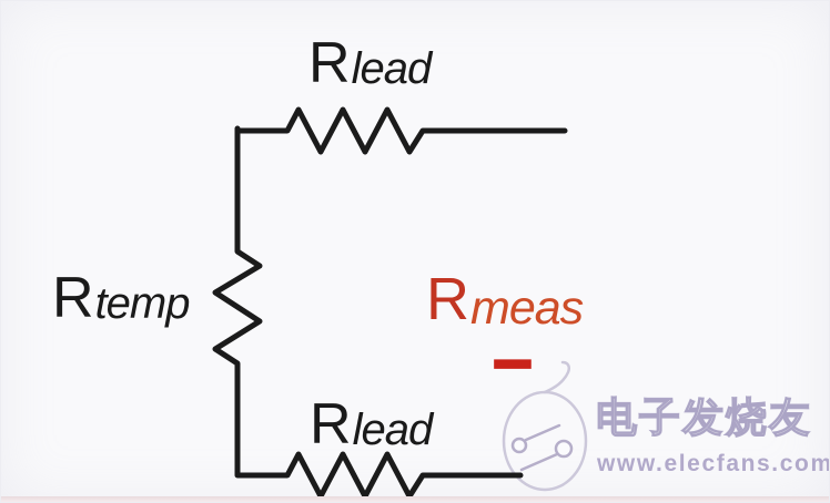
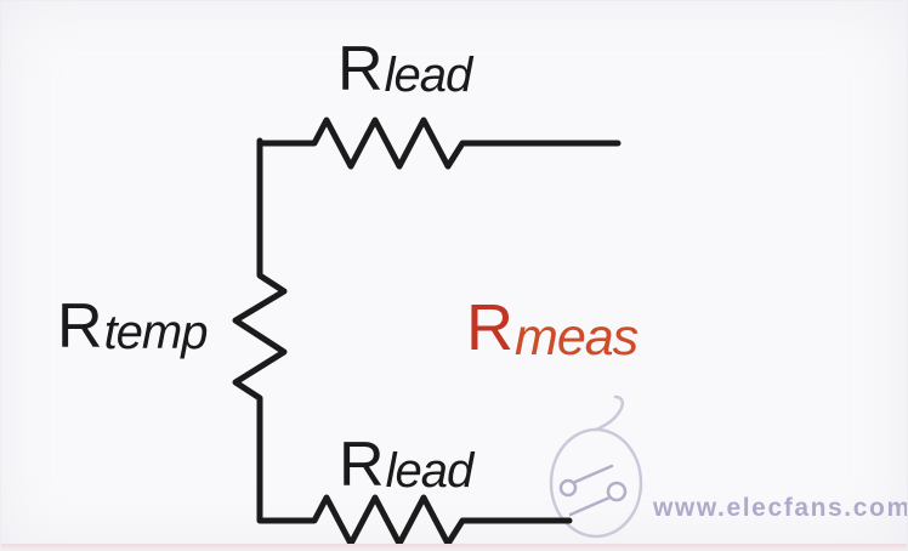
  R
  lead
  R
  temp
  R
  lead
  R
  meas
- −
- 电子发烧友
  www.elecfans.com
